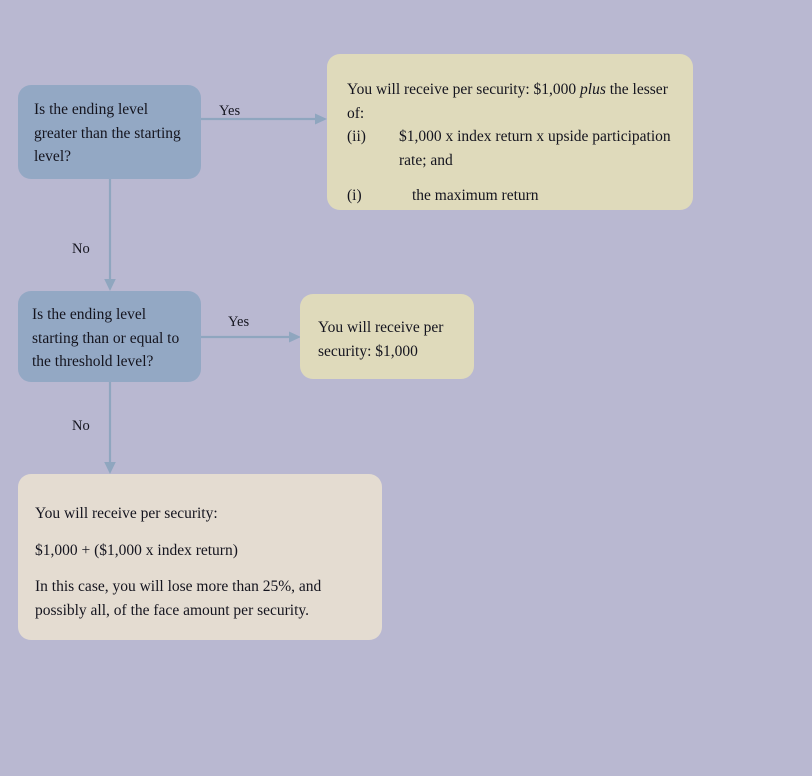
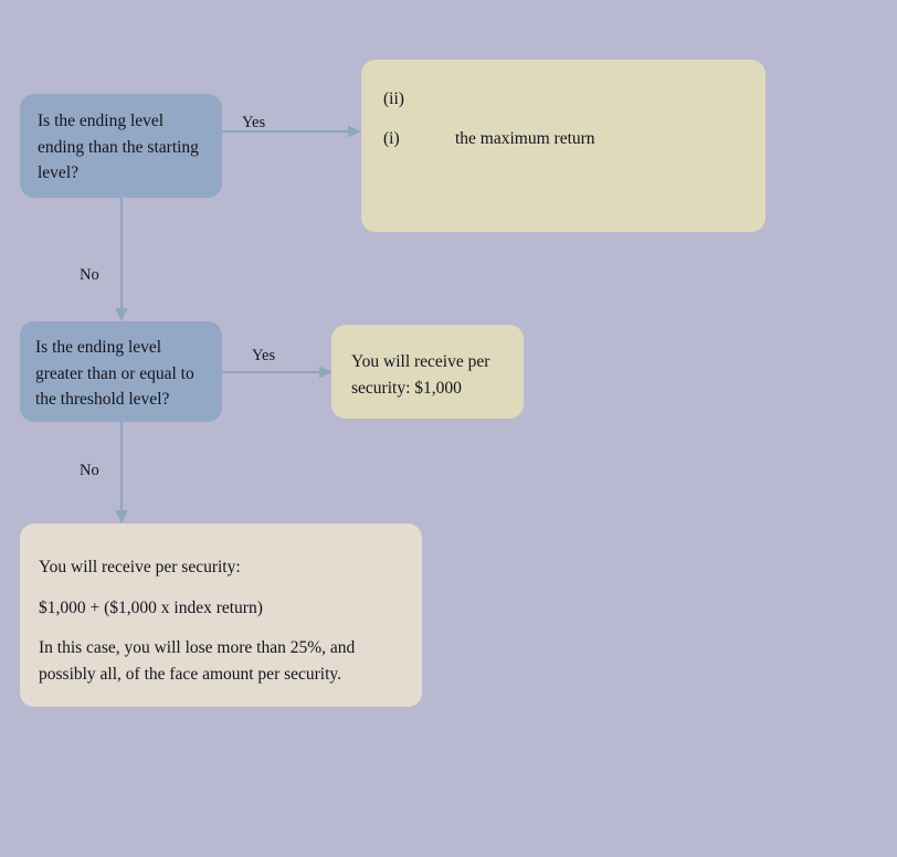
  Yes
  No
  Yes
  No
- Is the ending level greater than the starting level?
+ Is the ending level ending than the starting level?
- You will receive per security: $1,000 plus the lesser of:
  (ii)
- $1,000 x index return x upside participation rate; and
  (i)
  the maximum return
- Is the ending level starting than or equal to the threshold level?
+ Is the ending level greater than or equal to the threshold level?
  You will receive per security: $1,000
  You will receive per security:
  $1,000 + ($1,000 x index return)
  In this case, you will lose more than 25%, and possibly all, of the face amount per security.
